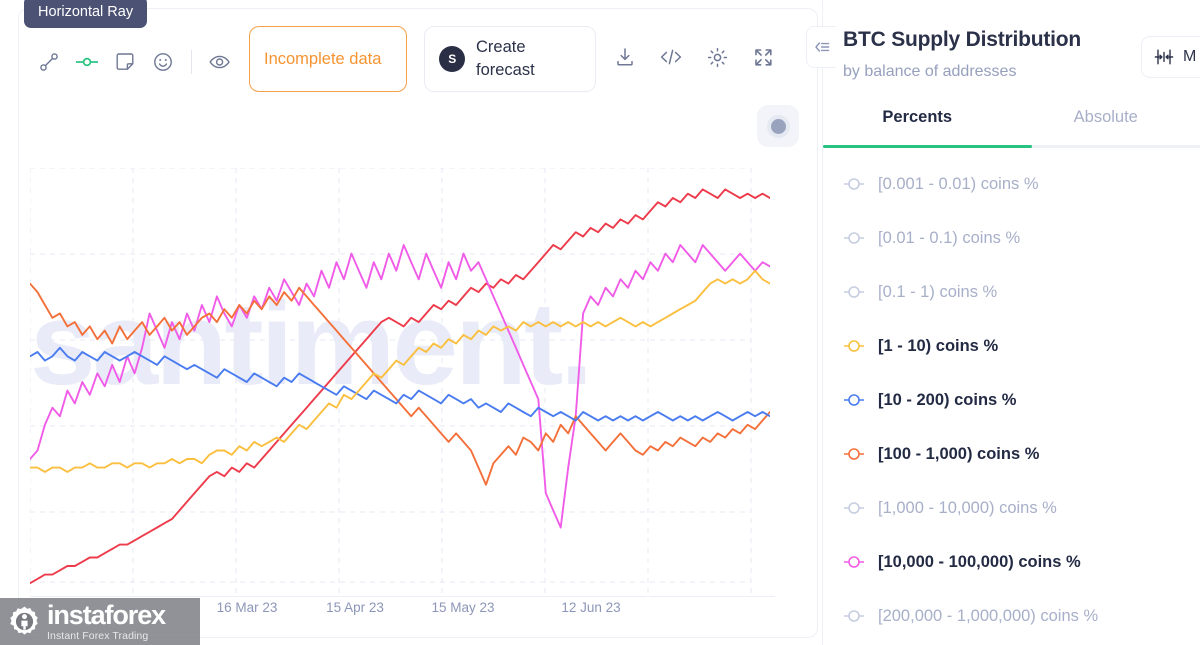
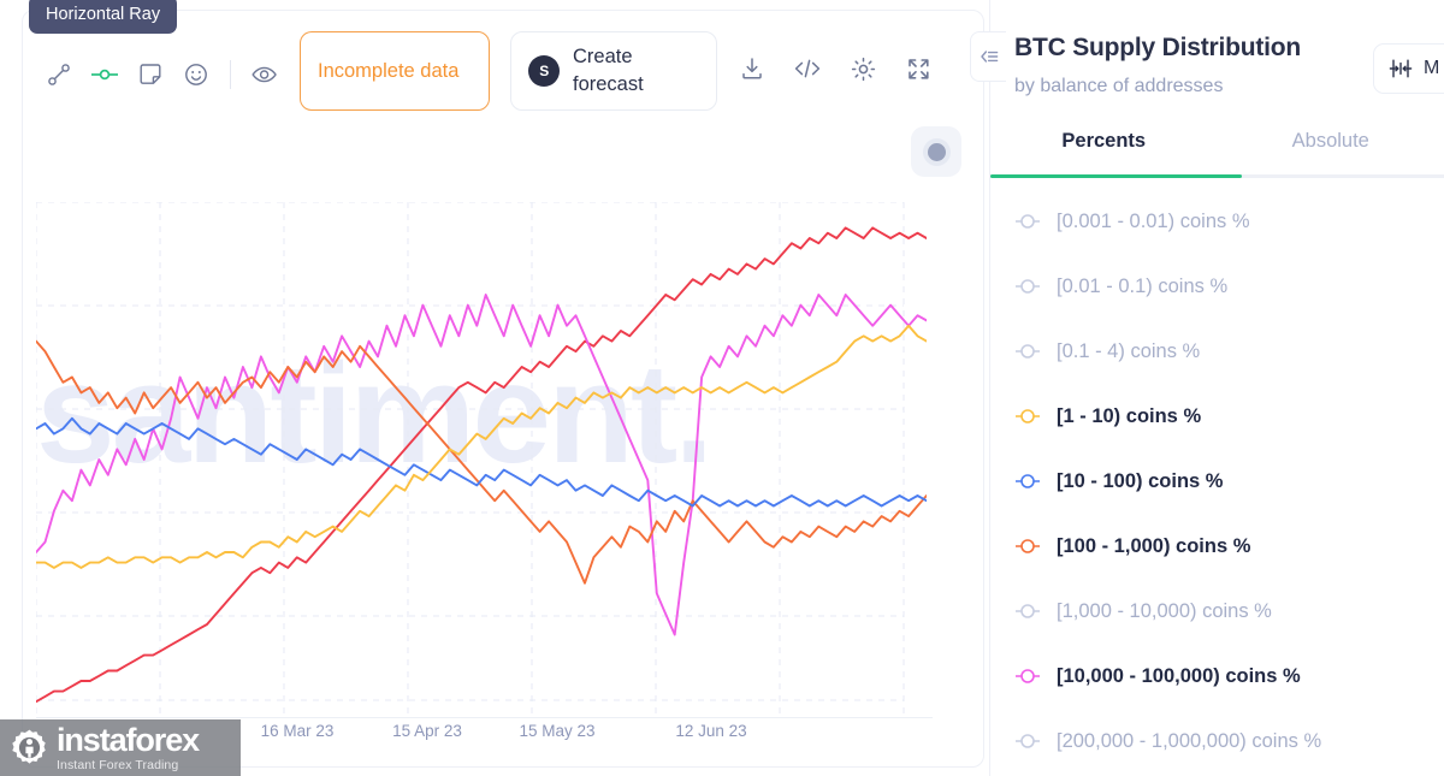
  Incomplete data
  S
  Create forecast
  Horizontal Ray
  santiment.
  16 Mar 23
  15 Apr 23
  15 May 23
  12 Jun 23
  instaforex
  Instant Forex Trading
  BTC Supply Distribution
  by balance of addresses
  M
  Percents
  Absolute
  [0.001 - 0.01) coins %
  [0.01 - 0.1) coins %
- [0.1 - 1) coins %
+ [0.1 - 4) coins %
  [1 - 10) coins %
- [10 - 200) coins %
+ [10 - 100) coins %
  [100 - 1,000) coins %
  [1,000 - 10,000) coins %
  [10,000 - 100,000) coins %
  [200,000 - 1,000,000) coins %
